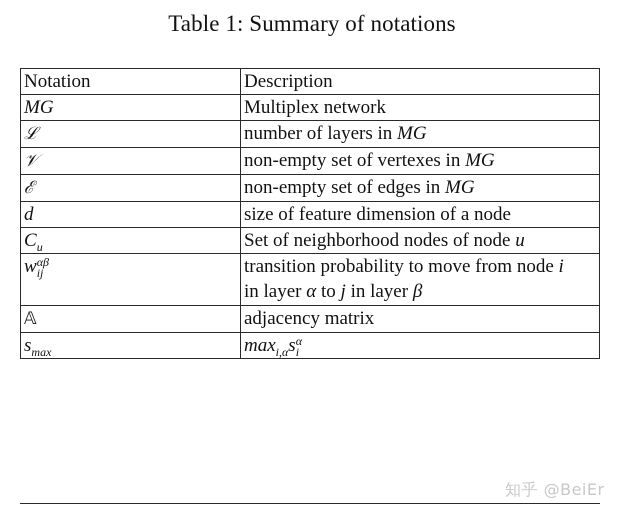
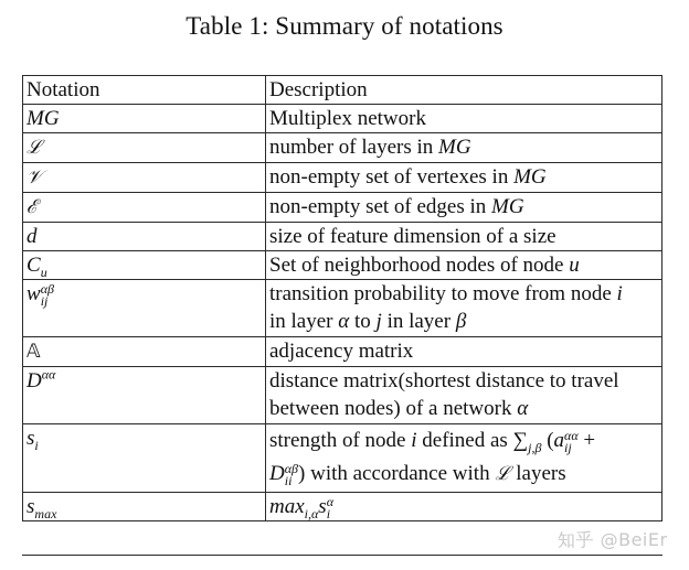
  Table 1: Summary of notations
  Notation	Description
  MG	Multiplex network
  ℒ	number of layers in MG
  𝒱	non-empty set of vertexes in MG
  ℰ	non-empty set of edges in MG
- d	size of feature dimension of a node
+ d	size of feature dimension of a size
  Cu	Set of neighborhood nodes of node u
  wαβij	transition probability to move from node iin layer α to j in layer β
  𝔸	adjacency matrix
+ Dαα	distance matrix(shortest distance to travel between nodes) of a network α
+ si	strength of node i defined as ∑j,β (aααij + Dαβii ) with accordance with ℒ layers
  smax	maxi,αsαi
  知乎 @BeiEr
